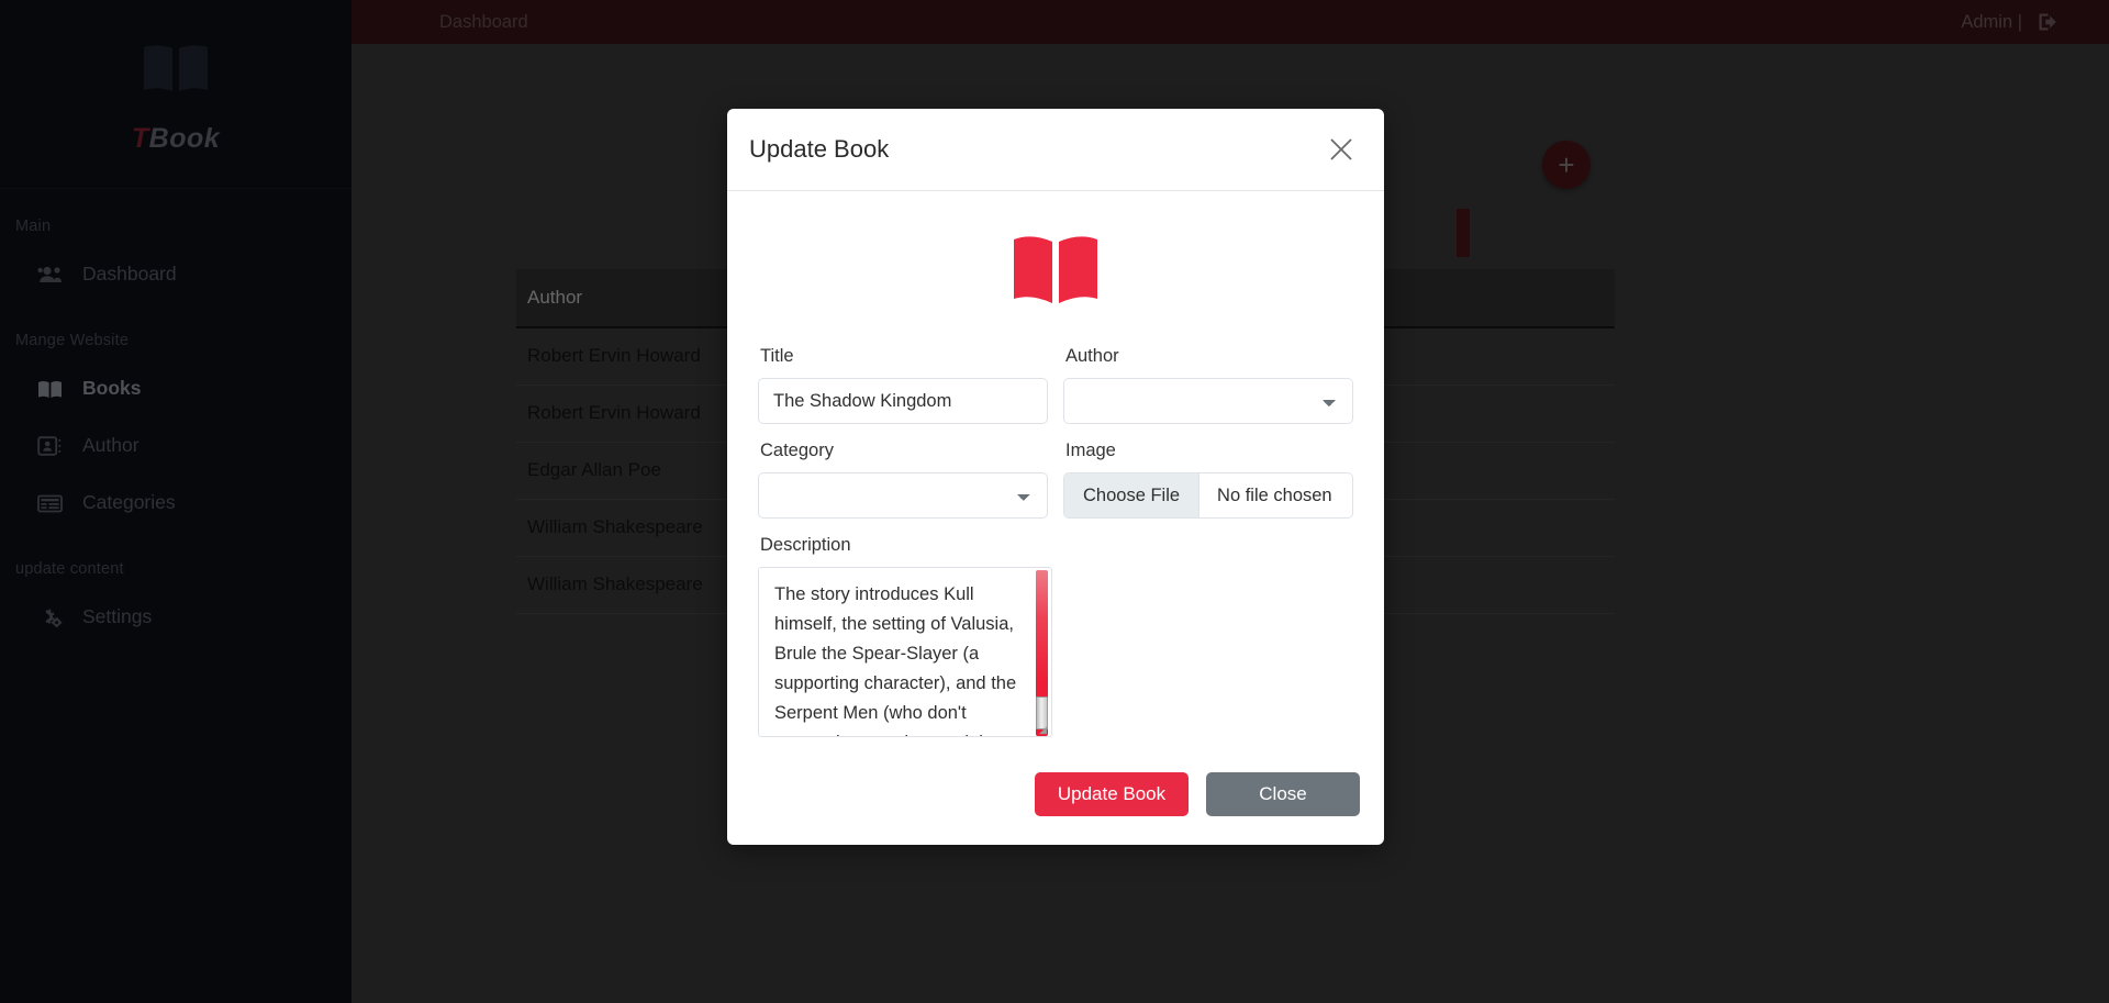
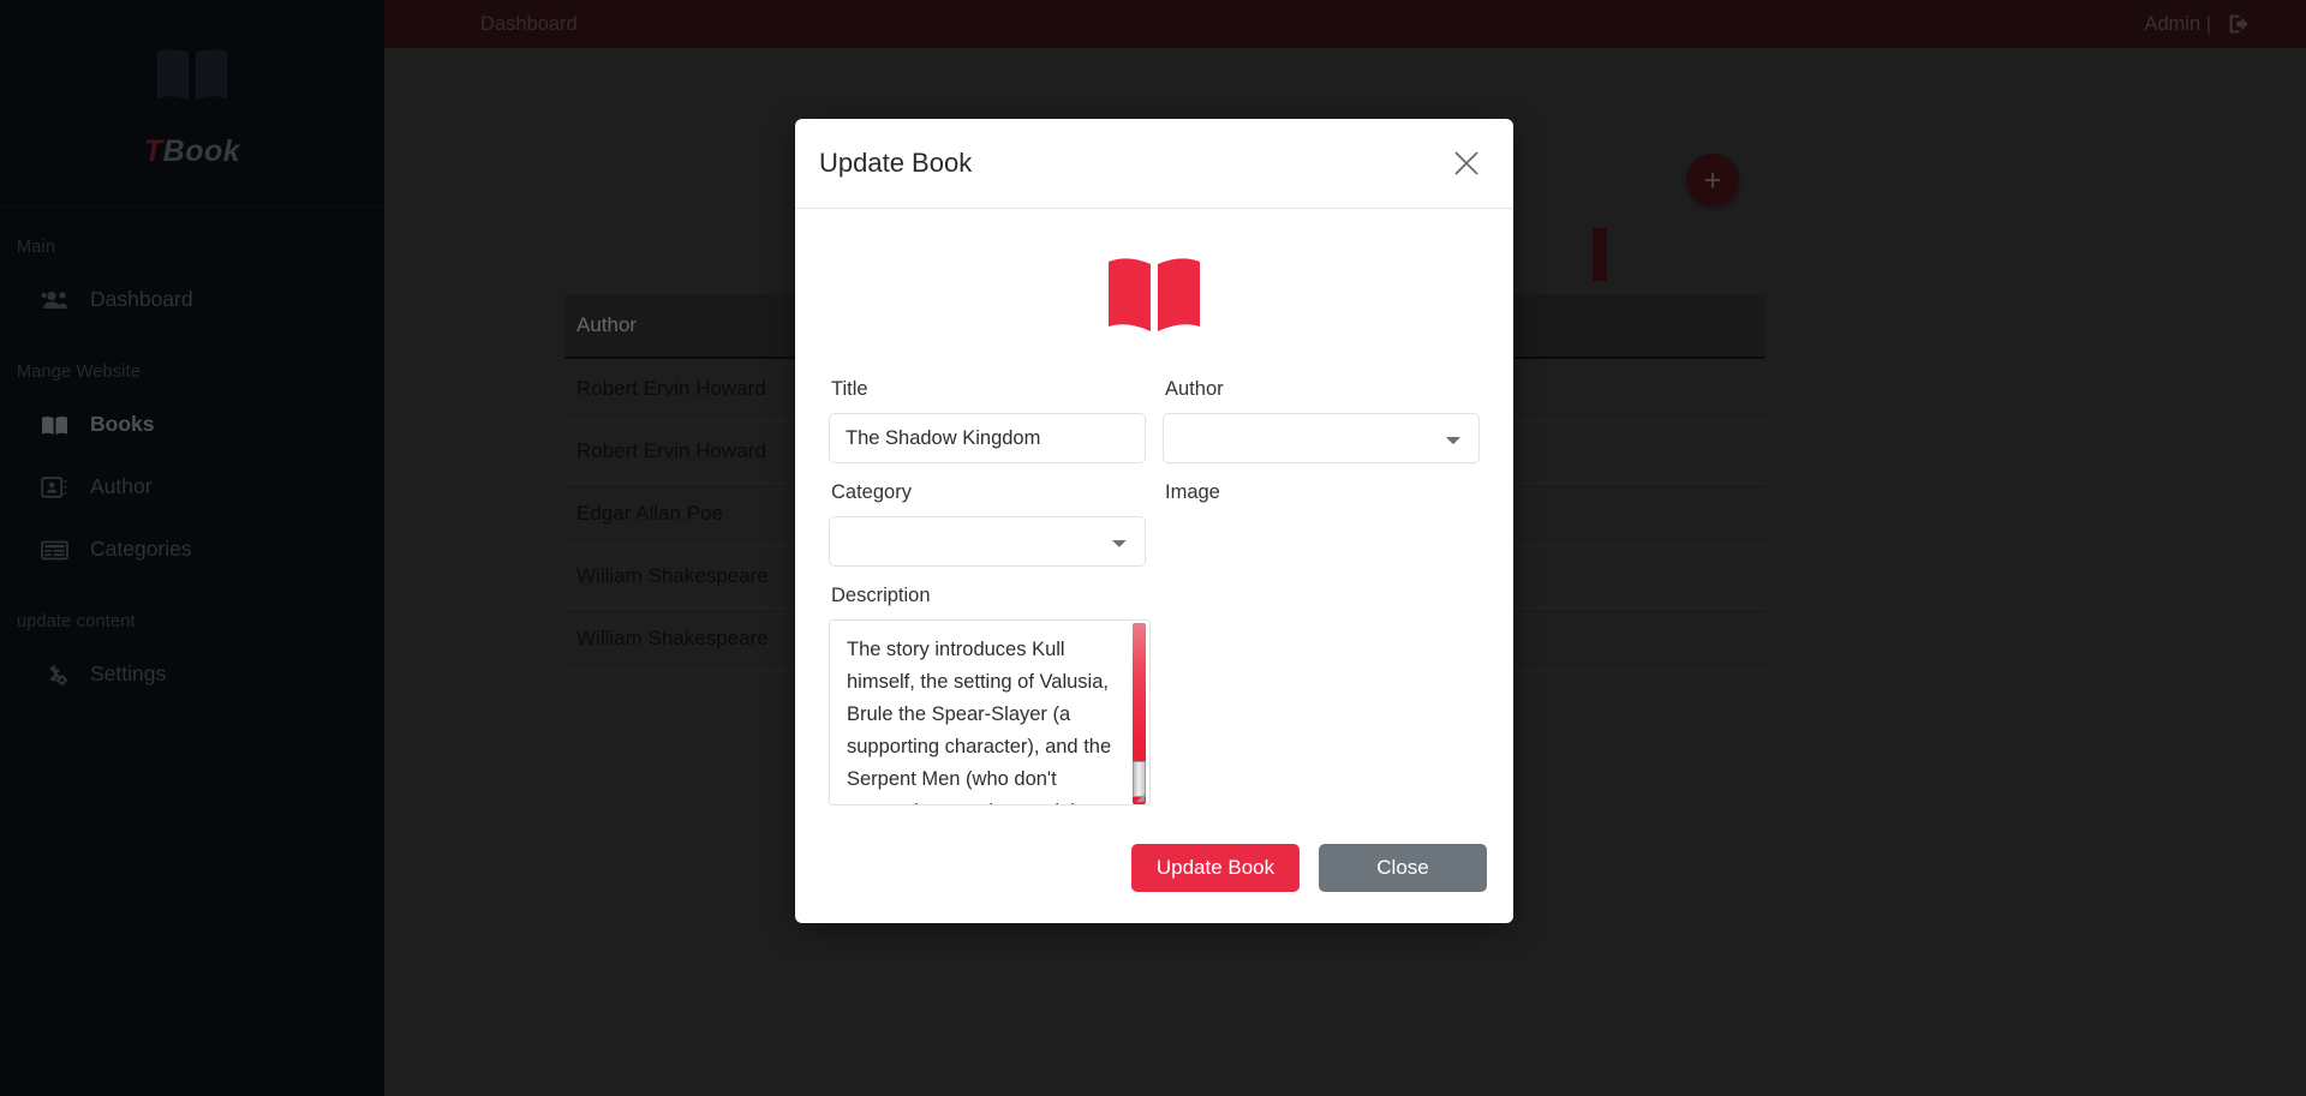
  TBook
  Main
  Dashboard
  Mange Website
  Books
  Author
  Categories
  update content
  Settings
  Dashboard
  Admin |
  +
  Update Book
  Title
  The Shadow Kingdom
  Author
  Category
  Image
- Choose File
- No file chosen
  Description
  The story introduces Kull himself, the setting of Valusia, Brule the Spear-Slayer (a supporting character), and the Serpent Men (who don't
  ◢
  Update Book
  Close
